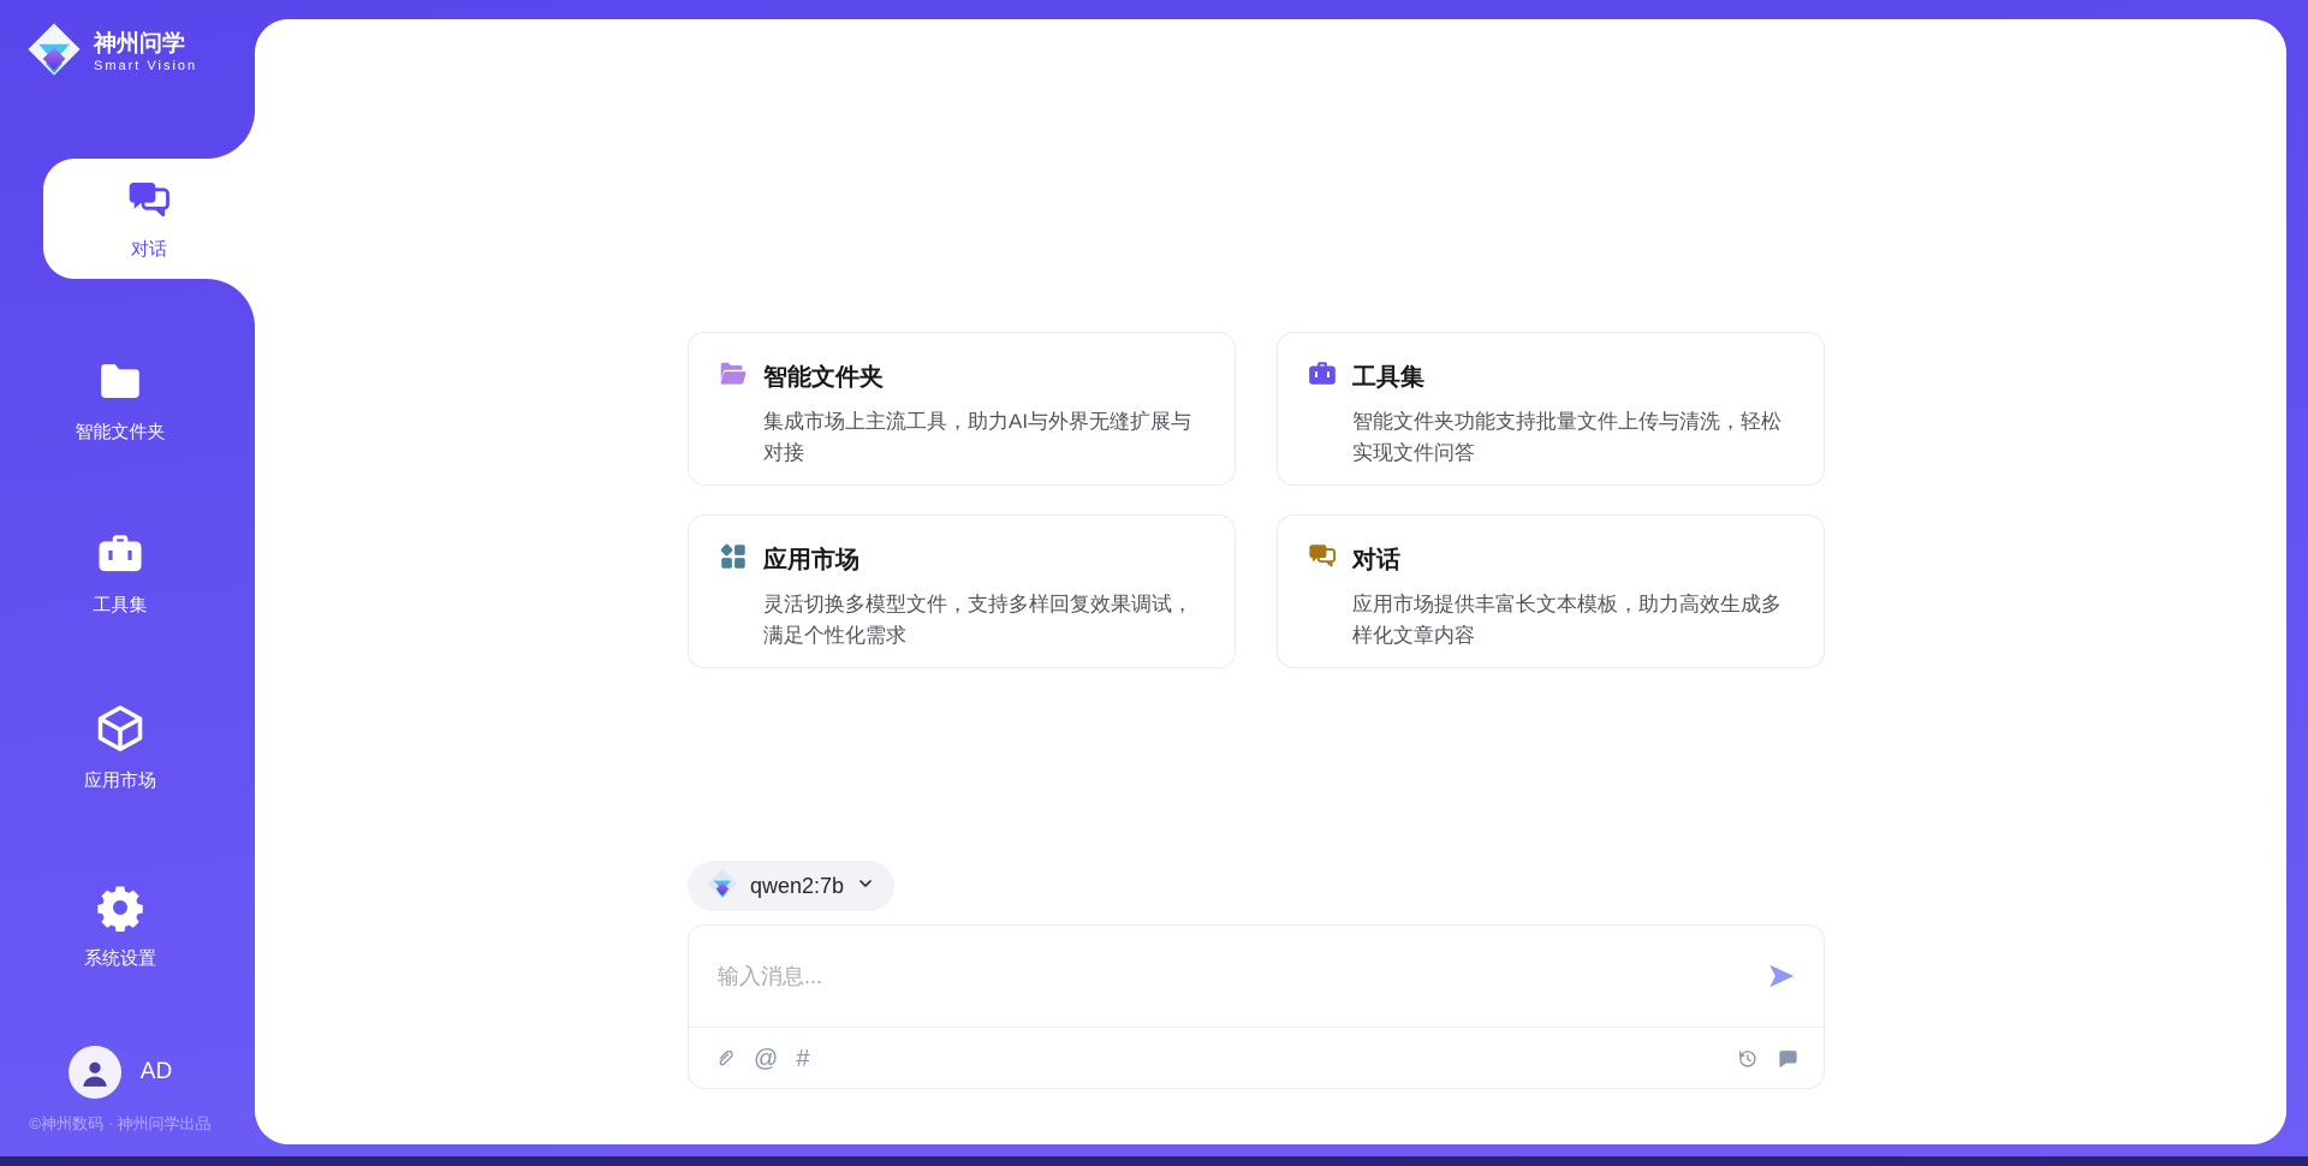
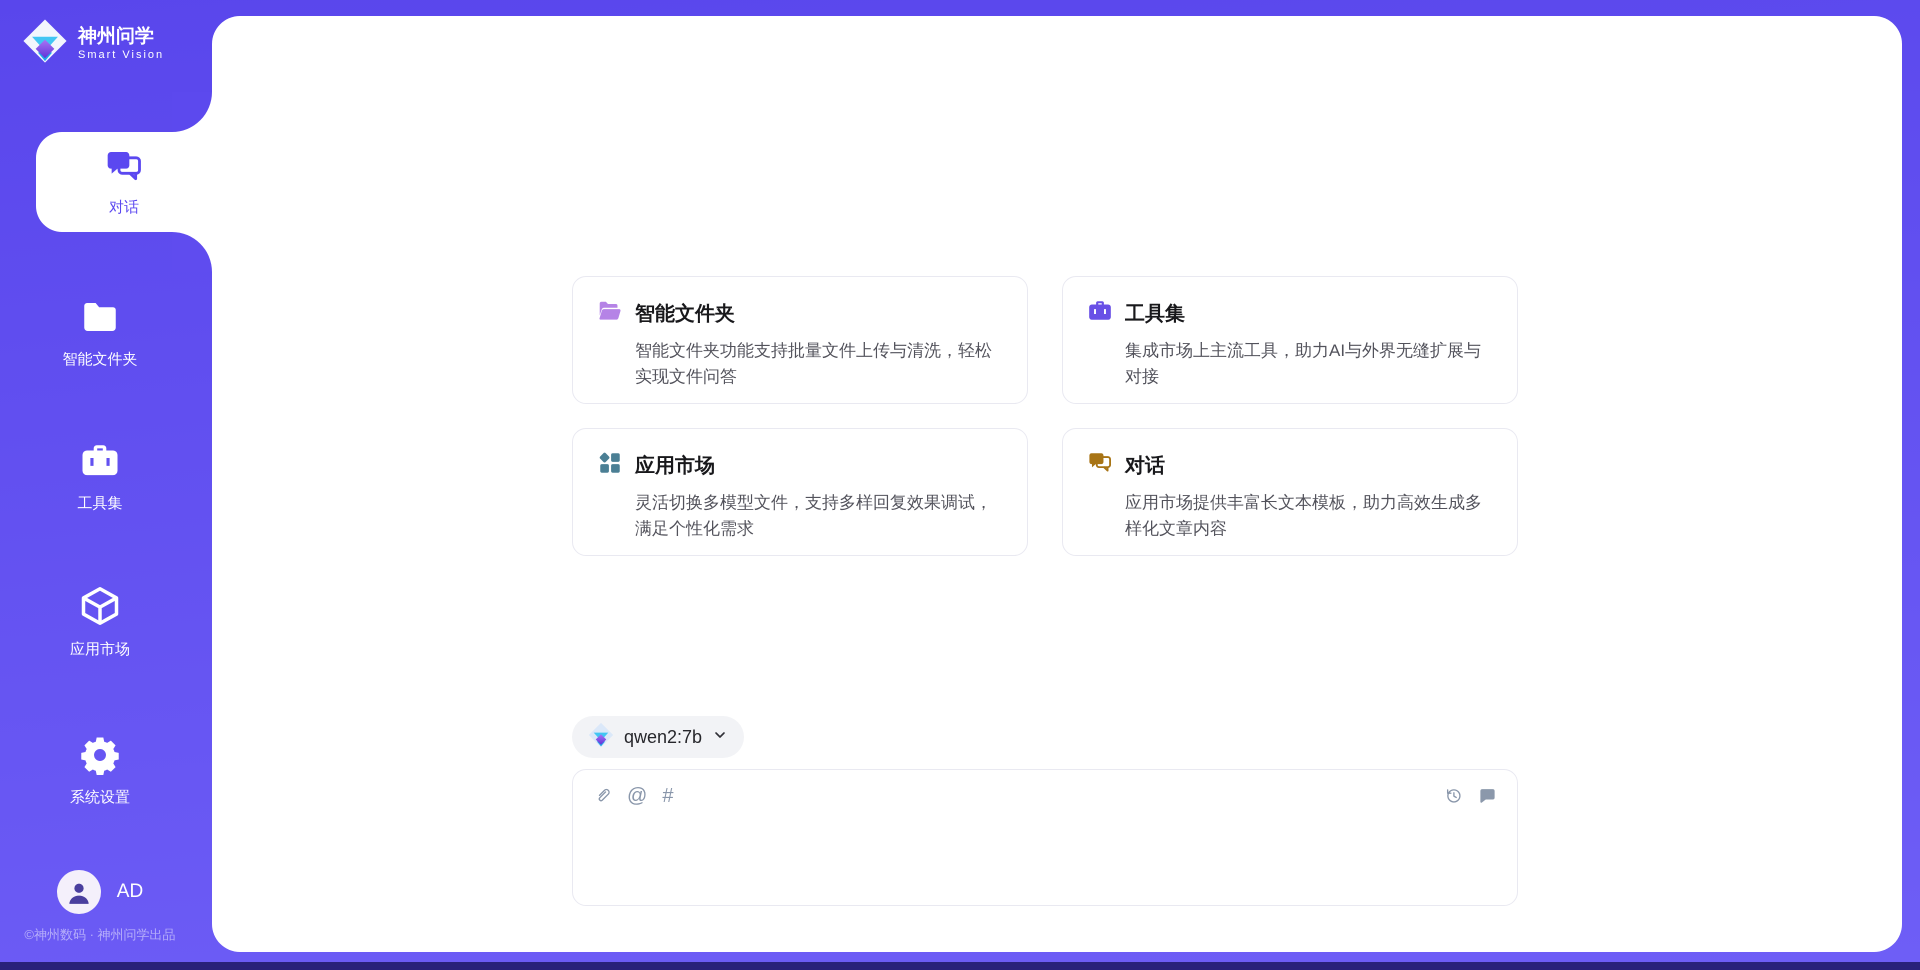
  神州问学
  Smart Vision
  对话
  智能文件夹
  工具集
  应用市场
  系统设置
  AD
  ©神州数码 · 神州问学出品
  智能文件夹
- 集成市场上主流工具，助力AI与外界无缝扩展与对接
+ 智能文件夹功能支持批量文件上传与清洗，轻松实现文件问答
  工具集
- 智能文件夹功能支持批量文件上传与清洗，轻松实现文件问答
+ 集成市场上主流工具，助力AI与外界无缝扩展与对接
  应用市场
  灵活切换多模型文件，支持多样回复效果调试，满足个性化需求
  对话
  应用市场提供丰富长文本模板，助力高效生成多样化文章内容
  qwen2:7b
- 输入消息...
  @
  #
